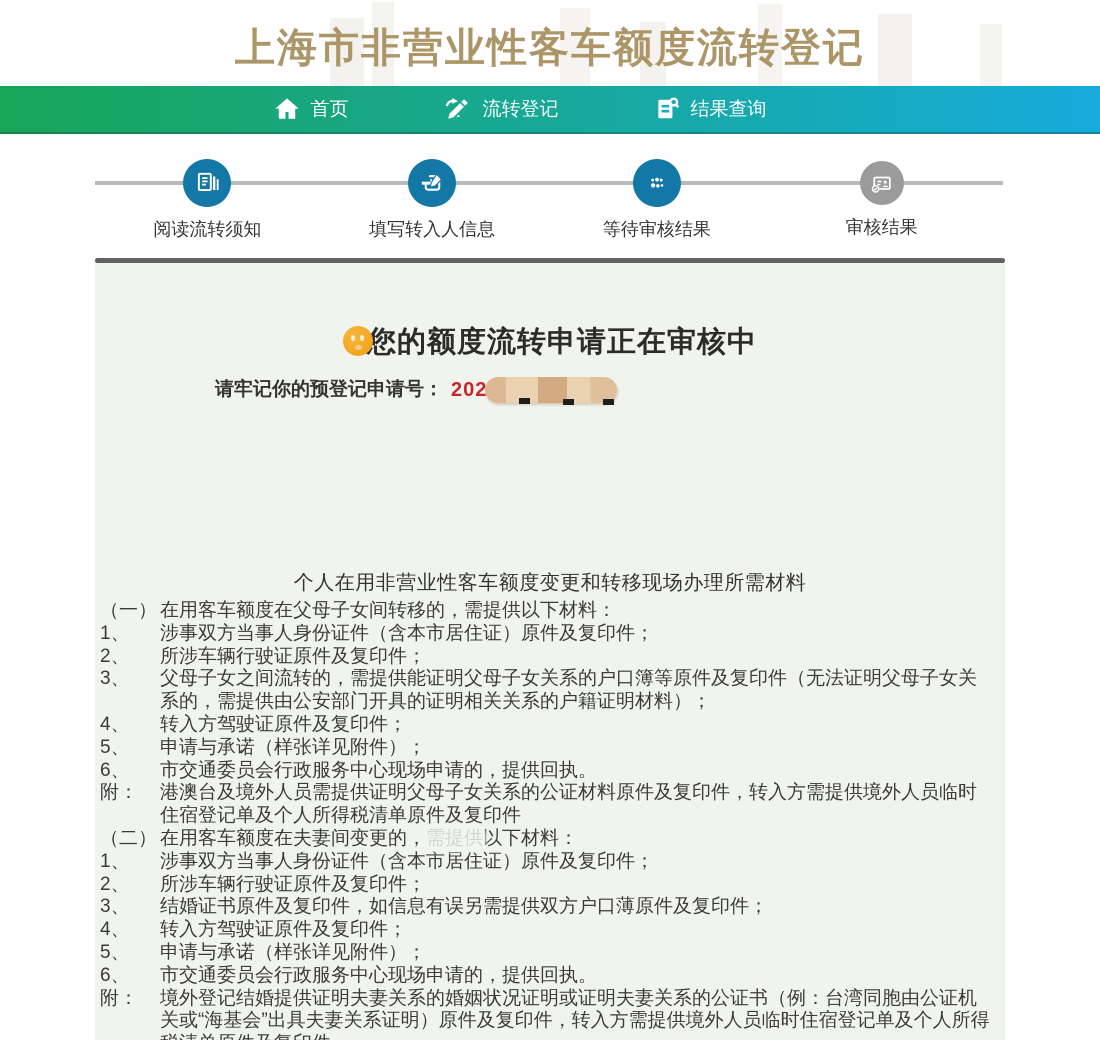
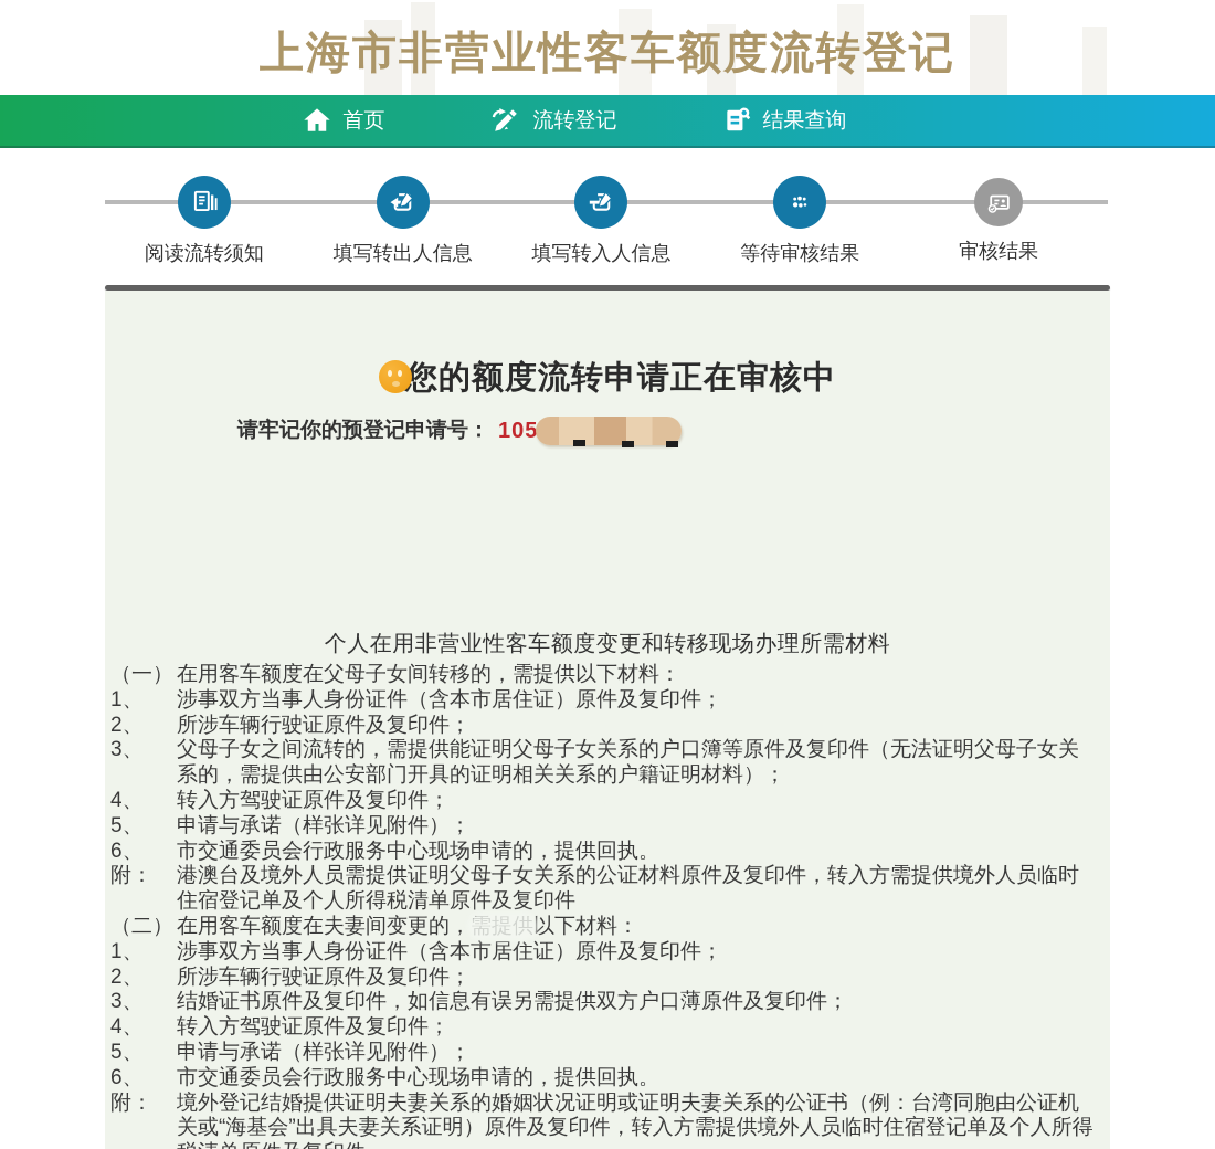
  上海市非营业性客车额度流转登记
  首页
  流转登记
  结果查询
  阅读流转须知
+ 填写转出人信息
  填写转入人信息
  等待审核结果
  审核结果
  您的额度流转申请正在审核中
  请牢记你的预登记申请号：
- 202
+ 105
  个人在用非营业性客车额度变更和转移现场办理所需材料
  （一）
  在用客车额度在父母子女间转移的，需提供以下材料：
  1、
  涉事双方当事人身份证件（含本市居住证）原件及复印件；
  2、
  所涉车辆行驶证原件及复印件；
  3、
  父母子女之间流转的，需提供能证明父母子女关系的户口簿等原件及复印件（无法证明父母子女关系的，需提供由公安部门开具的证明相关关系的户籍证明材料）；
  4、
  转入方驾驶证原件及复印件；
  5、
  申请与承诺（样张详见附件）；
  6、
  市交通委员会行政服务中心现场申请的，提供回执。
  附：
  港澳台及境外人员需提供证明父母子女关系的公证材料原件及复印件，转入方需提供境外人员临时住宿登记单及个人所得税清单原件及复印件
  （二）
  在用客车额度在夫妻间变更的，需提供以下材料：
  1、
  涉事双方当事人身份证件（含本市居住证）原件及复印件；
  2、
  所涉车辆行驶证原件及复印件；
  3、
  结婚证书原件及复印件，如信息有误另需提供双方户口薄原件及复印件；
  4、
  转入方驾驶证原件及复印件；
  5、
  申请与承诺（样张详见附件）；
  6、
  市交通委员会行政服务中心现场申请的，提供回执。
  附：
  境外登记结婚提供证明夫妻关系的婚姻状况证明或证明夫妻关系的公证书（例：台湾同胞由公证机关或“海基会”出具夫妻关系证明）原件及复印件，转入方需提供境外人员临时住宿登记单及个人所得
